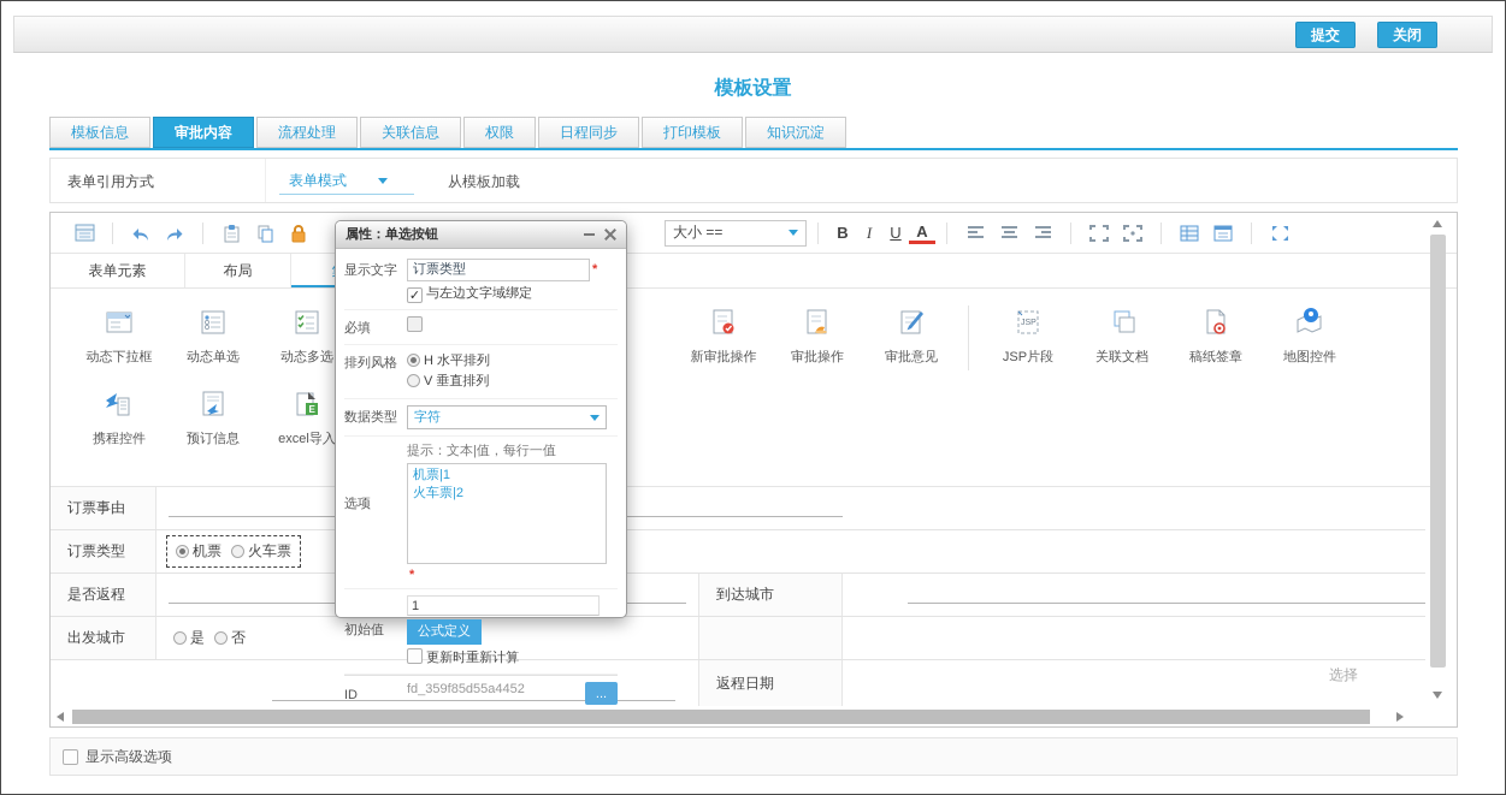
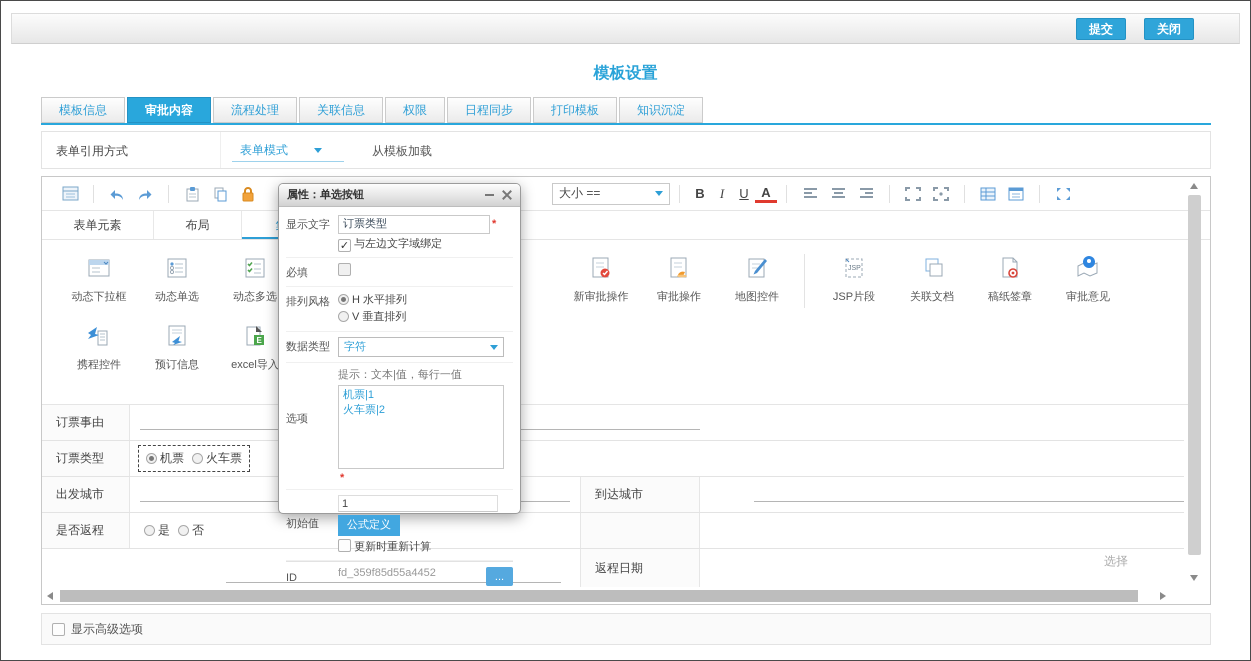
  提交
  关闭
  模板设置
  模板信息
  审批内容
  流程处理
  关联信息
  权限
  日程同步
  打印模板
  知识沉淀
  表单引用方式
  表单模式
  从模板加载
  大小 ==
  B
  I
  U
  A
  表单元素
  布局
  动态下拉框
  动态单选
  动态多选
  新审批操作
  审批操作
- 审批意见
+ 地图控件
  JSP片段
  关联文档
  稿纸签章
- 地图控件
+ 审批意见
  携程控件
  预订信息
  E
  excel导入
  订票事由
  订票类型
  机票
  火车票
- 是否返程
+ 出发城市
  到达城市
- 出发城市
+ 是否返程
  是
  否
  返程日期
  选择
  显示高级选项
  属性：单选按钮
  显示文字
  订票类型 *
  与左边文字域绑定
  必填
  排列风格
  H 水平排列
  V 垂直排列
  数据类型
  字符
  选项
  提示：文本|值，每行一值
  机票|1
  火车票|2
  *
  初始值
  1
  公式定义
  更新时重新计算
  ID
  fd_359f85d55a4452
  ...
